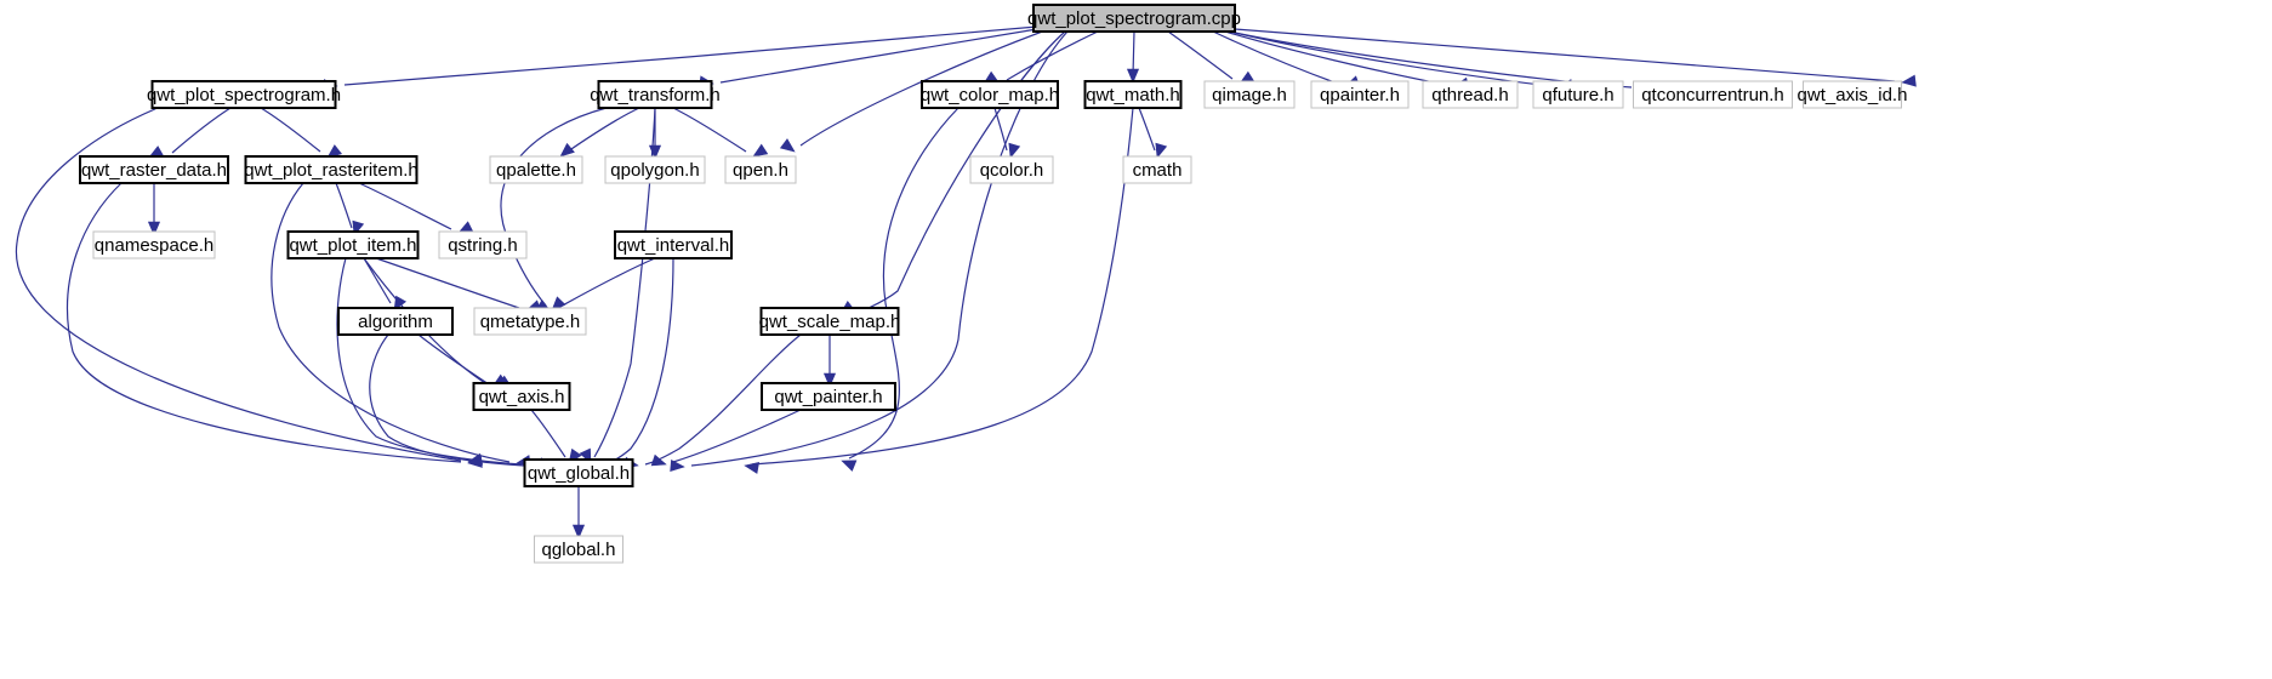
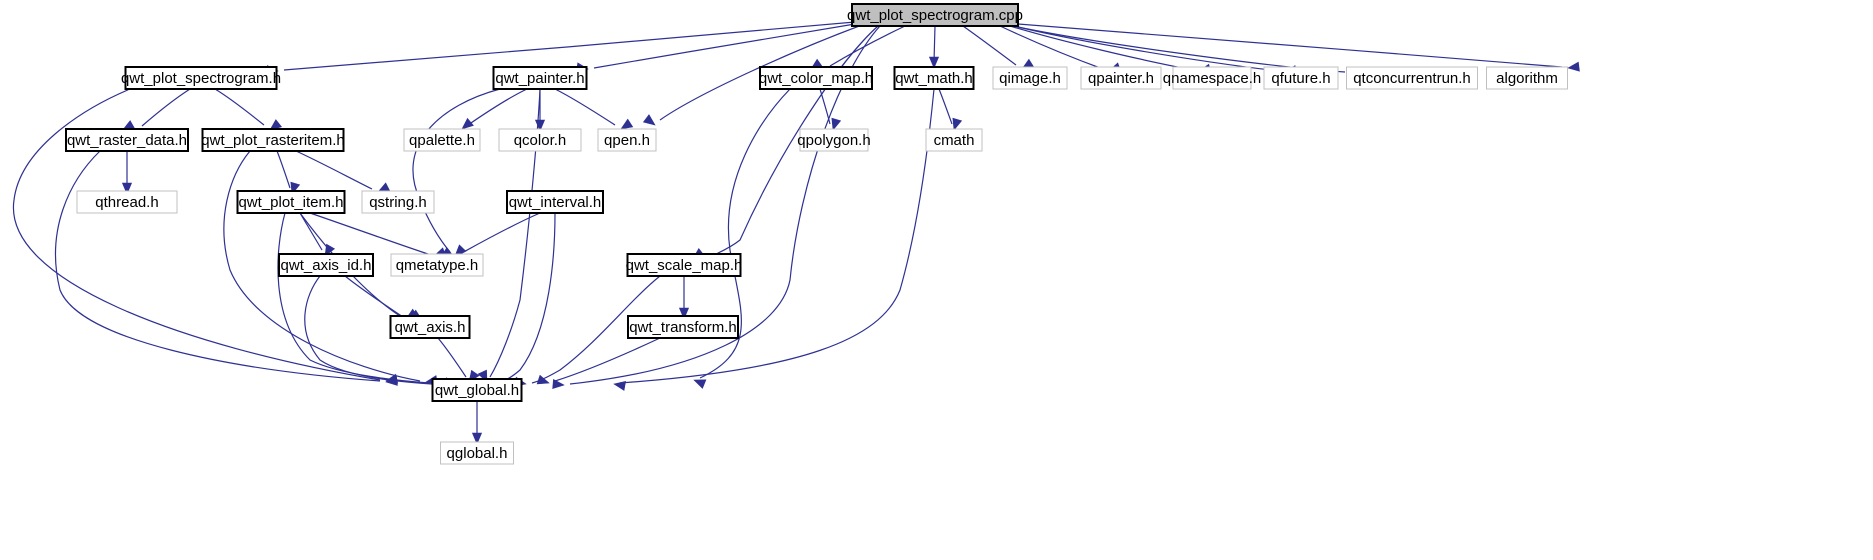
  qwt_plot_spectrogram.cpp
  qwt_plot_spectrogram.h
- qwt_transform.h
+ qwt_painter.h
  qwt_color_map.h
  qwt_math.h
  qimage.h
  qpainter.h
- qthread.h
+ qnamespace.h
  qfuture.h
  qtconcurrentrun.h
- qwt_axis_id.h
+ algorithm
  qwt_raster_data.h
  qwt_plot_rasteritem.h
  qpalette.h
- qpolygon.h
+ qcolor.h
  qpen.h
- qcolor.h
+ qpolygon.h
  cmath
- qnamespace.h
+ qthread.h
  qwt_plot_item.h
  qstring.h
  qwt_interval.h
- algorithm
+ qwt_axis_id.h
  qmetatype.h
  qwt_scale_map.h
  qwt_axis.h
- qwt_painter.h
+ qwt_transform.h
  qwt_global.h
  qglobal.h
